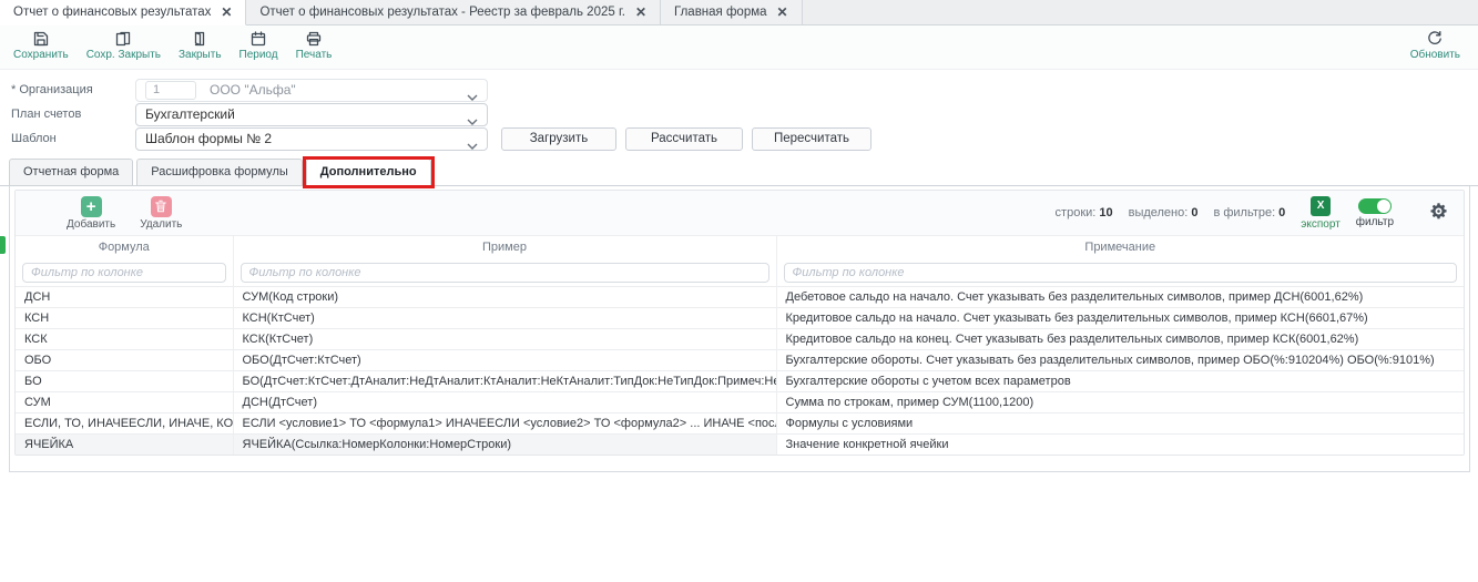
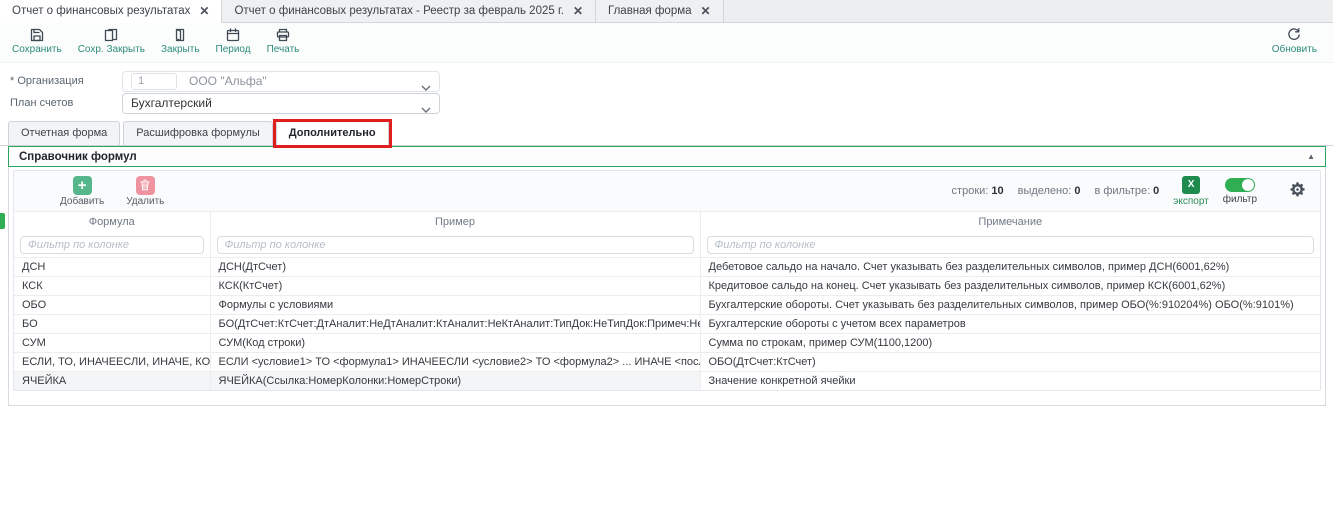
  Отчет о финансовых результатах
  ✕
  Отчет о финансовых результатах - Реестр за февраль 2025 г.
  ✕
  Главная форма
  ✕
  Сохранить
  Сохр. Закрыть
  Закрыть
  Период
  Печать
  Обновить
  * Организация
  1
  ООО "Альфа"
  План счетов
  Бухгалтерский
- Шаблон
- Шаблон формы № 2
- Загрузить
- Рассчитать
- Пересчитать
  Отчетная форма
  Расшифровка формулы
  Дополнительно
+ Справочник формул
+ ▲
  +
  Добавить
  Удалить
  строки: 10
  выделено: 0
  в фильтре: 0
  X
  экспорт
  фильтр
  Формула	Пример	Примечание
  Фильтр по колонке	Фильтр по колонке	Фильтр по колонке
- ДСН	СУМ(Код строки)	Дебетовое сальдо на начало. Счет указывать без разделительных символов, пример ДСН(6001,62%)
+ ДСН	ДСН(ДтСчет)	Дебетовое сальдо на начало. Счет указывать без разделительных символов, пример ДСН(6001,62%)
- КСН	КСН(КтСчет)	Кредитовое сальдо на начало. Счет указывать без разделительных символов, пример КСН(6601,67%)
  КСК	КСК(КтСчет)	Кредитовое сальдо на конец. Счет указывать без разделительных символов, пример КСК(6001,62%)
- ОБО	ОБО(ДтСчет:КтСчет)	Бухгалтерские обороты. Счет указывать без разделительных символов, пример ОБО(%:910204%) ОБО(%:9101%)
+ ОБО	Формулы с условиями	Бухгалтерские обороты. Счет указывать без разделительных символов, пример ОБО(%:910204%) ОБО(%:9101%)
  БО	БО(ДтСчет:КтСчет:ДтАналит:НеДтАналит:КтАналит:НеКтАналит:ТипДок:НеТипДок:Примеч:Н	Бухгалтерские обороты с учетом всех параметров
- СУМ	ДСН(ДтСчет)	Сумма по строкам, пример СУМ(1100,1200)
+ СУМ	СУМ(Код строки)	Сумма по строкам, пример СУМ(1100,1200)
- ЕСЛИ, ТО, ИНАЧЕЕСЛИ, ИНАЧЕ, КО	ЕСЛИ <условие1> ТО <формула1> ИНАЧЕЕСЛИ <условие2> ТО <формула2> ... ИНАЧЕ <пос	Формулы с условиями
+ ЕСЛИ, ТО, ИНАЧЕЕСЛИ, ИНАЧЕ, КО	ЕСЛИ <условие1> ТО <формула1> ИНАЧЕЕСЛИ <условие2> ТО <формула2> ... ИНАЧЕ <пос	ОБО(ДтСчет:КтСчет)
  ЯЧЕЙКА	ЯЧЕЙКА(Ссылка:НомерКолонки:НомерСтроки)	Значение конкретной ячейки
